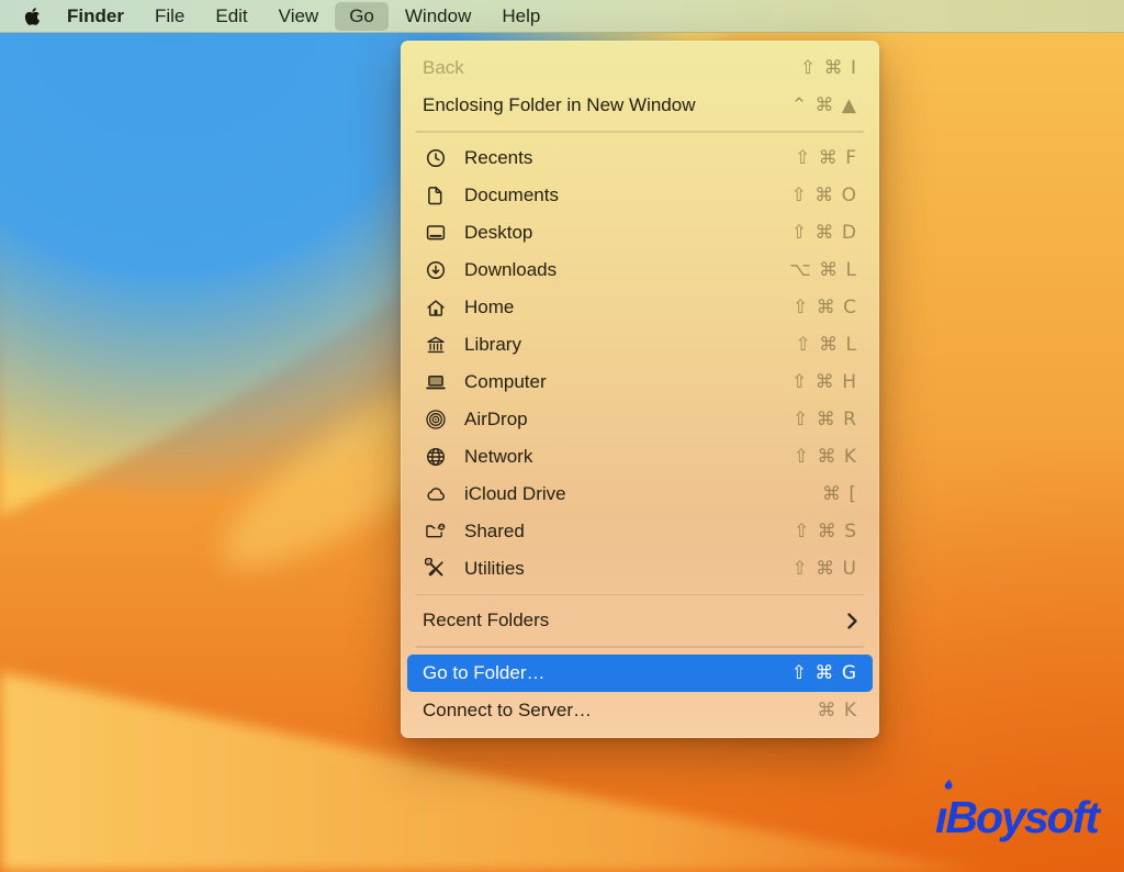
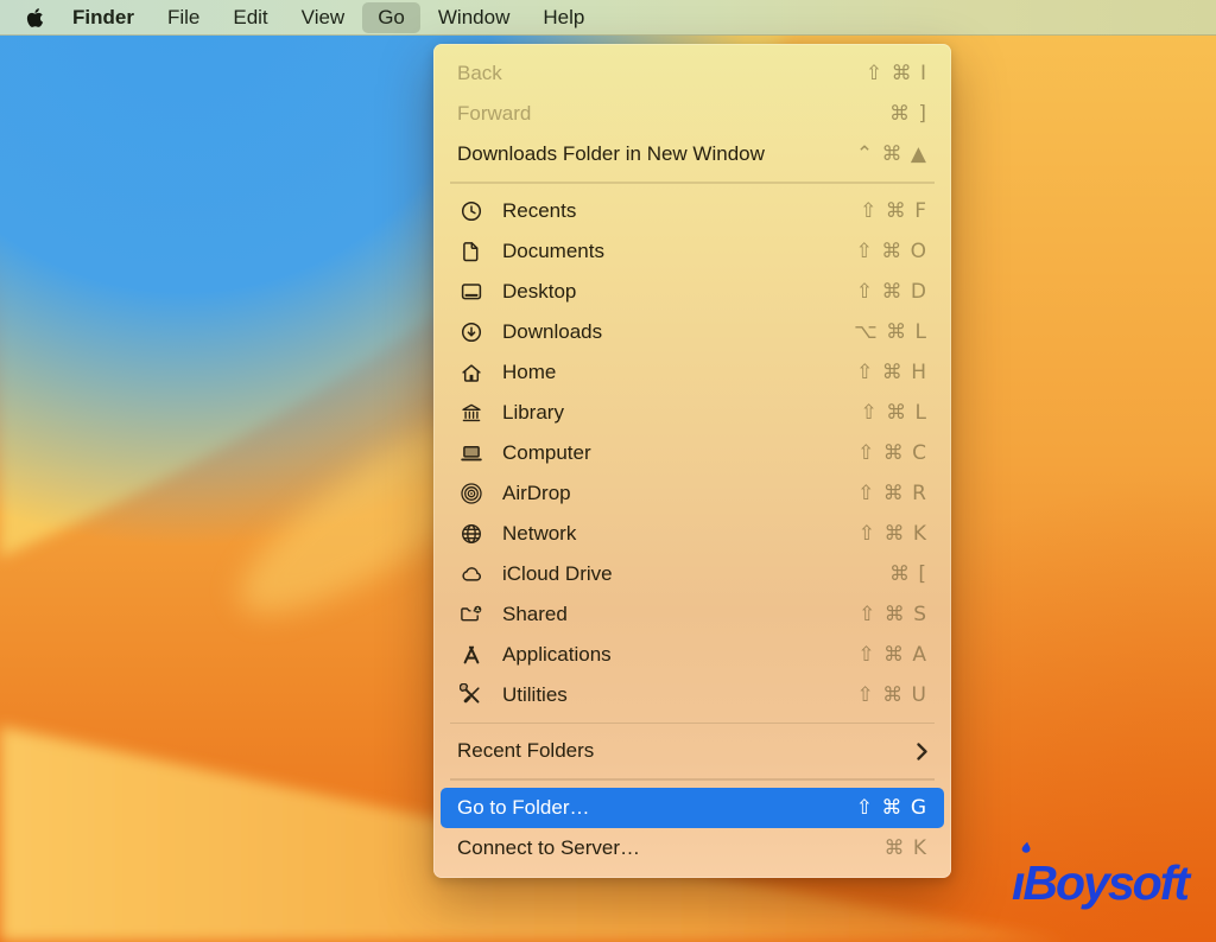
  Finder
  File
  Edit
  View
  Go
  Window
  Help
  Back
  ⇧ ⌘ I
+ Forward
+ ⌘ ]
- Enclosing Folder in New Window
+ Downloads Folder in New Window
  ⌃ ⌘ ▲
  Recents
  ⇧ ⌘ F
  Documents
  ⇧ ⌘ O
  Desktop
  ⇧ ⌘ D
  Downloads
  ⌥ ⌘ L
  Home
- ⇧ ⌘ C
+ ⇧ ⌘ H
  Library
  ⇧ ⌘ L
  Computer
- ⇧ ⌘ H
+ ⇧ ⌘ C
  AirDrop
  ⇧ ⌘ R
  Network
  ⇧ ⌘ K
  iCloud Drive
  ⌘ [
  Shared
  ⇧ ⌘ S
+ Applications
+ ⇧ ⌘ A
  Utilities
  ⇧ ⌘ U
  Recent Folders
  Go to Folder…
  ⇧ ⌘ G
  Connect to Server…
  ⌘ K
  ıBoysoft
